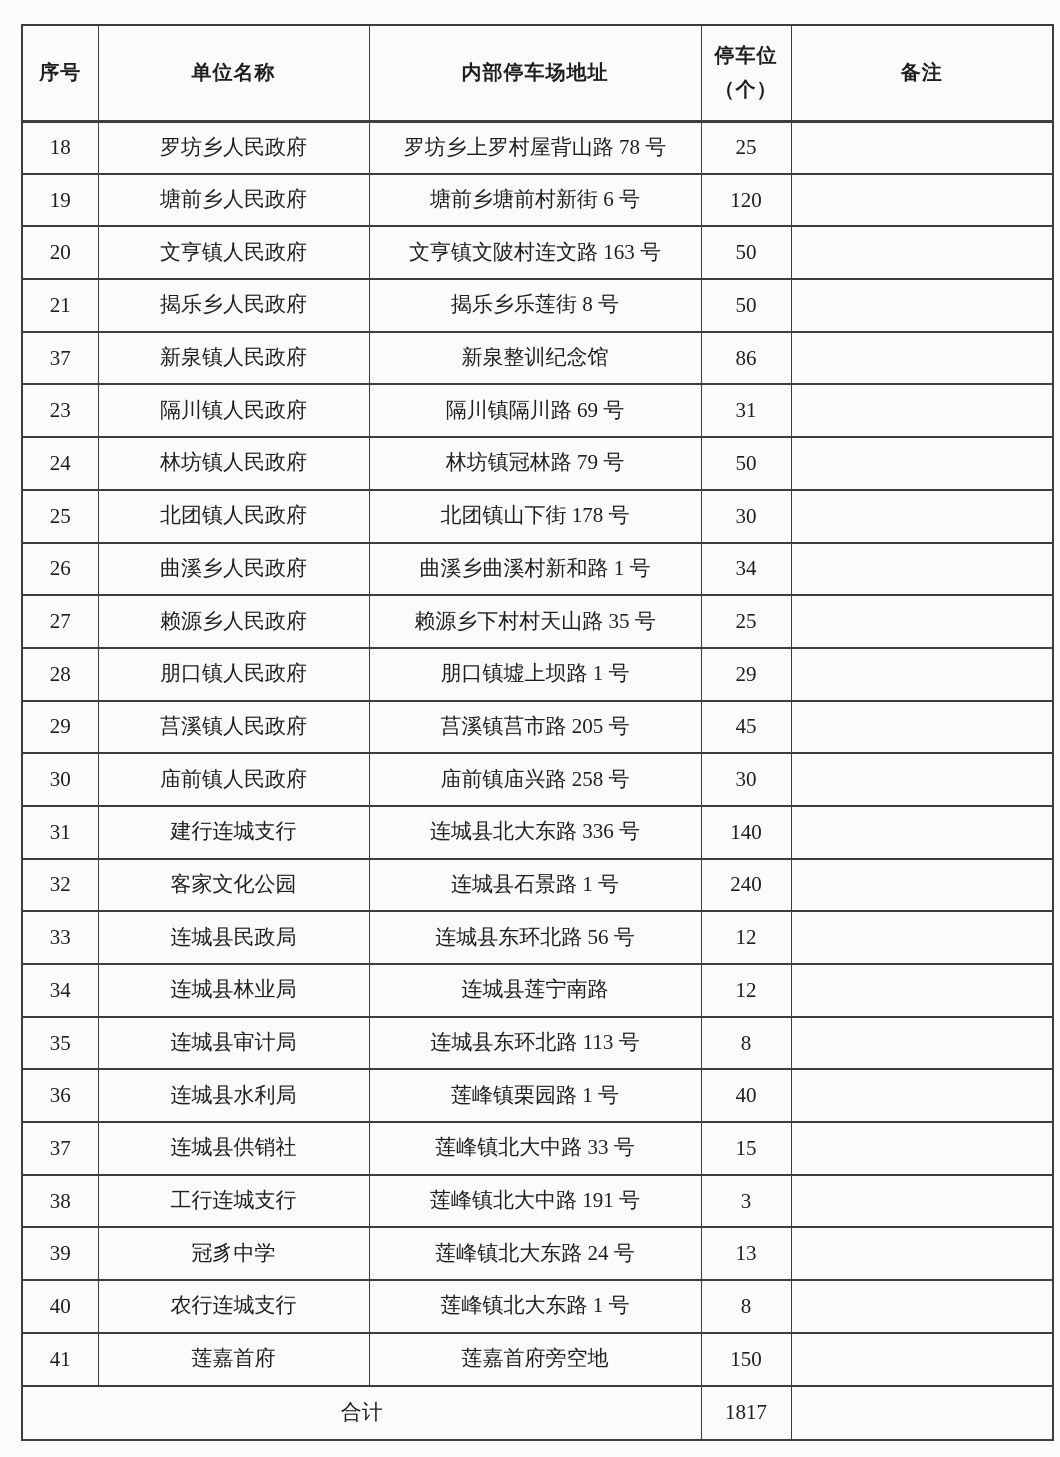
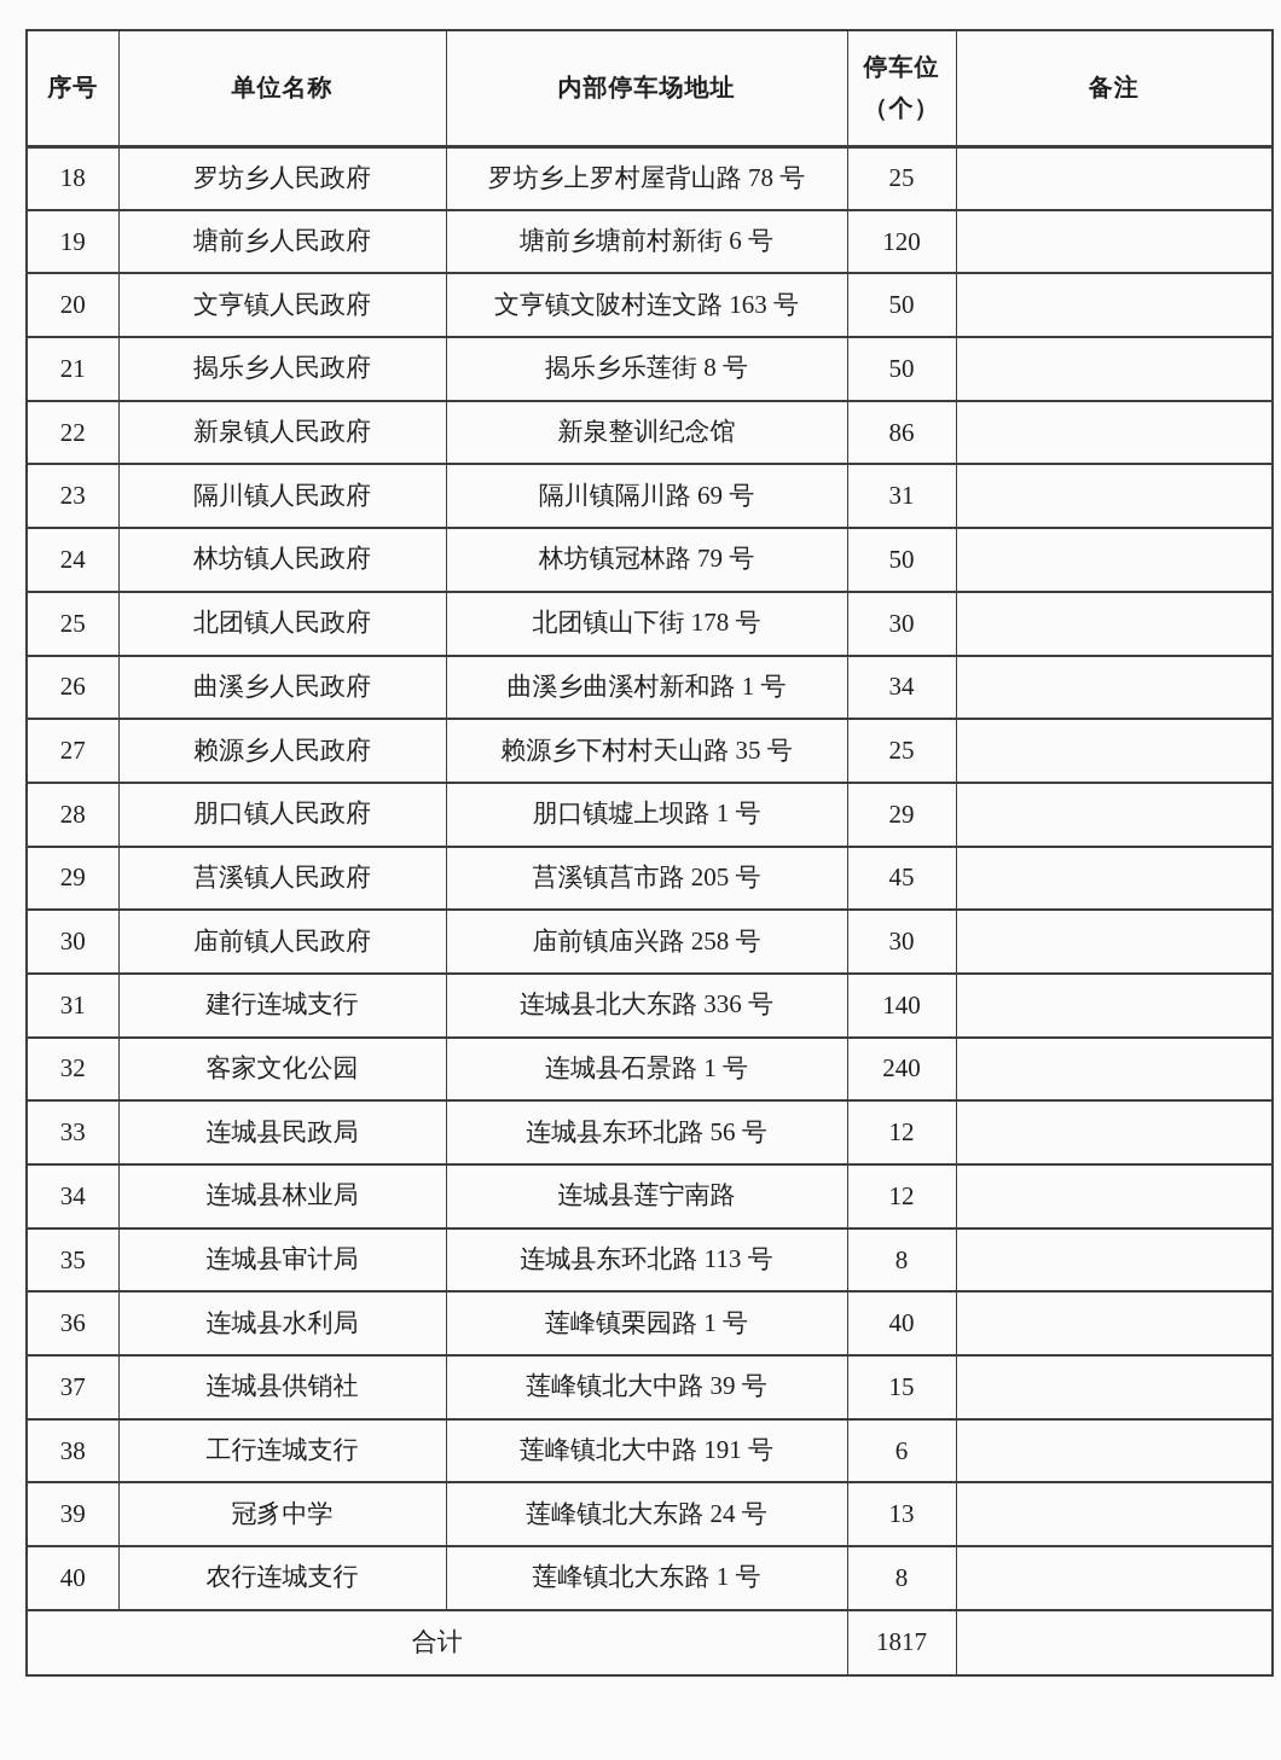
  序号	单位名称	内部停车场地址	停车位 （个）	备注
  18	罗坊乡人民政府	罗坊乡上罗村屋背山路 78 号	25
  19	塘前乡人民政府	塘前乡塘前村新街 6 号	120
  20	文亨镇人民政府	文亨镇文陂村连文路 163 号	50
  21	揭乐乡人民政府	揭乐乡乐莲街 8 号	50
- 37	新泉镇人民政府	新泉整训纪念馆	86
+ 22	新泉镇人民政府	新泉整训纪念馆	86
  23	隔川镇人民政府	隔川镇隔川路 69 号	31
  24	林坊镇人民政府	林坊镇冠林路 79 号	50
  25	北团镇人民政府	北团镇山下街 178 号	30
  26	曲溪乡人民政府	曲溪乡曲溪村新和路 1 号	34
  27	赖源乡人民政府	赖源乡下村村天山路 35 号	25
  28	朋口镇人民政府	朋口镇墟上坝路 1 号	29
  29	莒溪镇人民政府	莒溪镇莒市路 205 号	45
  30	庙前镇人民政府	庙前镇庙兴路 258 号	30
  31	建行连城支行	连城县北大东路 336 号	140
  32	客家文化公园	连城县石景路 1 号	240
  33	连城县民政局	连城县东环北路 56 号	12
  34	连城县林业局	连城县莲宁南路	12
  35	连城县审计局	连城县东环北路 113 号	8
  36	连城县水利局	莲峰镇栗园路 1 号	40
- 37	连城县供销社	莲峰镇北大中路 33 号	15
+ 37	连城县供销社	莲峰镇北大中路 39 号	15
- 38	工行连城支行	莲峰镇北大中路 191 号	3
+ 38	工行连城支行	莲峰镇北大中路 191 号	6
  39	冠豸中学	莲峰镇北大东路 24 号	13
  40	农行连城支行	莲峰镇北大东路 1 号	8
- 41	莲嘉首府	莲嘉首府旁空地	150
  合计	1817
